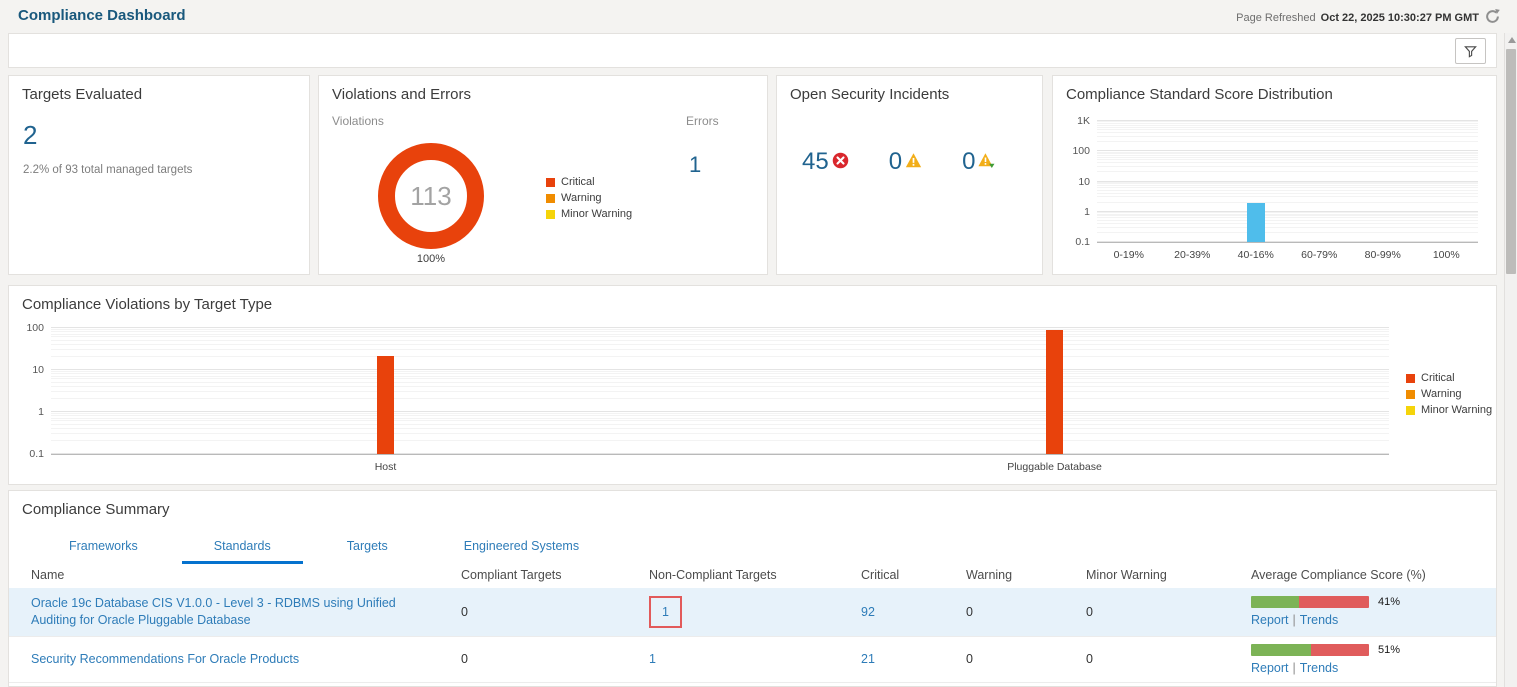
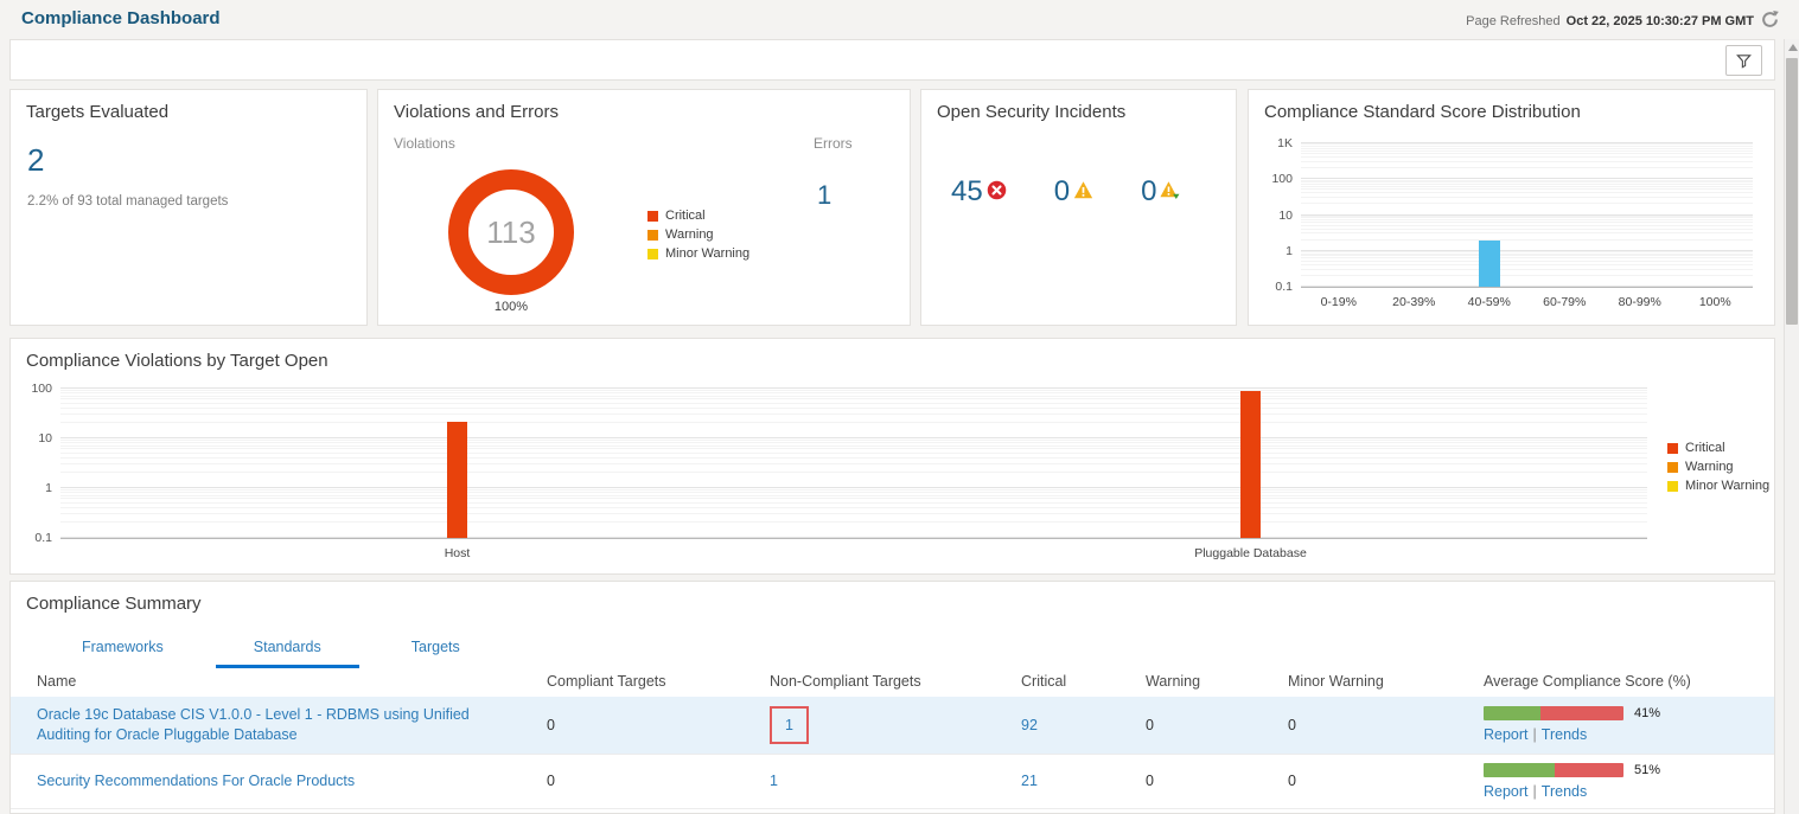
  Compliance Dashboard
  Page Refreshed
  Oct 22, 2025 10:30:27 PM GMT
  Targets Evaluated
  2
  2.2% of 93 total managed targets
  Violations and Errors
  Violations
  Errors
  113
  100%
  Critical
  Warning
  Minor Warning
  1
  Open Security Incidents
  45
  0
  0
  Compliance Standard Score Distribution
  0.1
  1
  10
  100
  1K
  0-19%
  20-39%
- 40-16%
+ 40-59%
  60-79%
  80-99%
  100%
- Compliance Violations by Target Type
+ Compliance Violations by Target Open
  0.1
  1
  10
  100
  Host
  Pluggable Database
  Critical
  Warning
  Minor Warning
  Compliance Summary
  Frameworks
  Standards
  Targets
- Engineered Systems
  Name
  Compliant Targets
  Non-Compliant Targets
  Critical
  Warning
  Minor Warning
  Average Compliance Score (%)
- Oracle 19c Database CIS V1.0.0 - Level 3 - RDBMS using Unified Auditing for Oracle Pluggable Database
+ Oracle 19c Database CIS V1.0.0 - Level 1 - RDBMS using Unified Auditing for Oracle Pluggable Database
  0
  1
  92
  0
  0
  41%
  Report | Trends
  Security Recommendations For Oracle Products
  0
  1
  21
  0
  0
  51%
  Report | Trends
